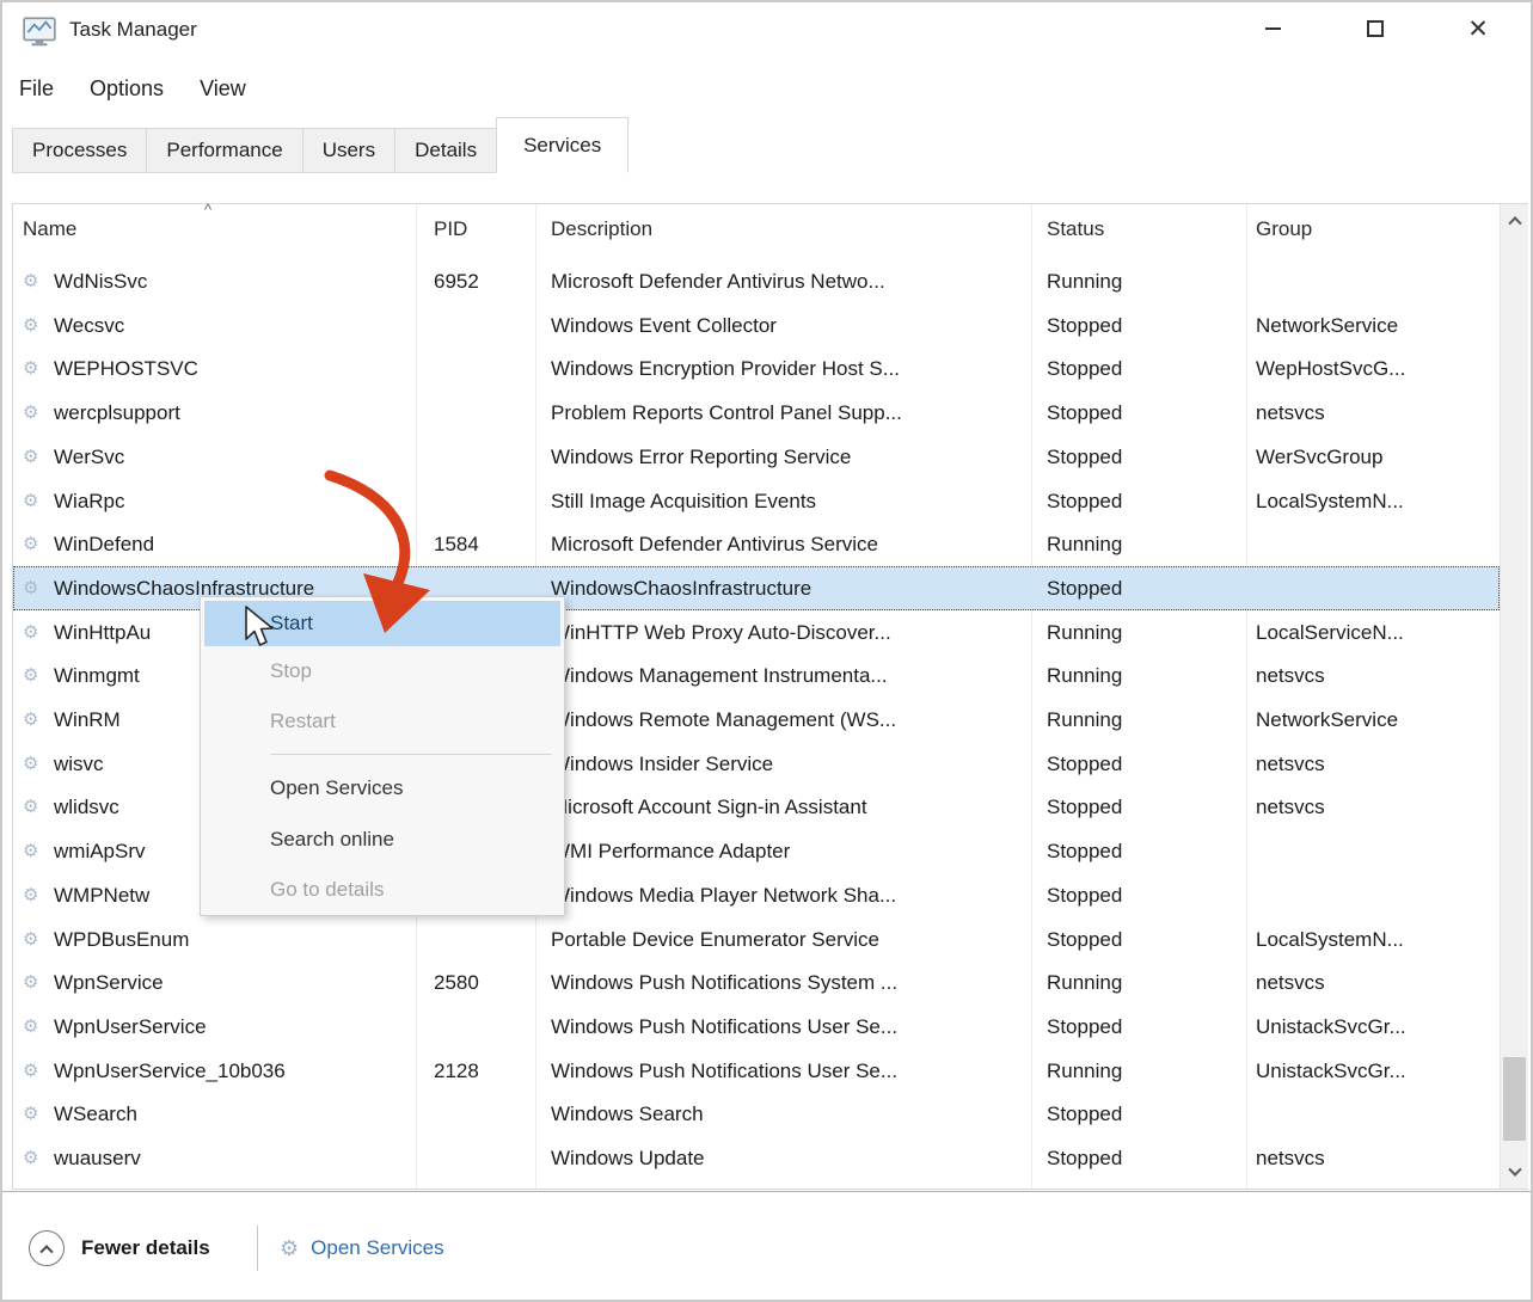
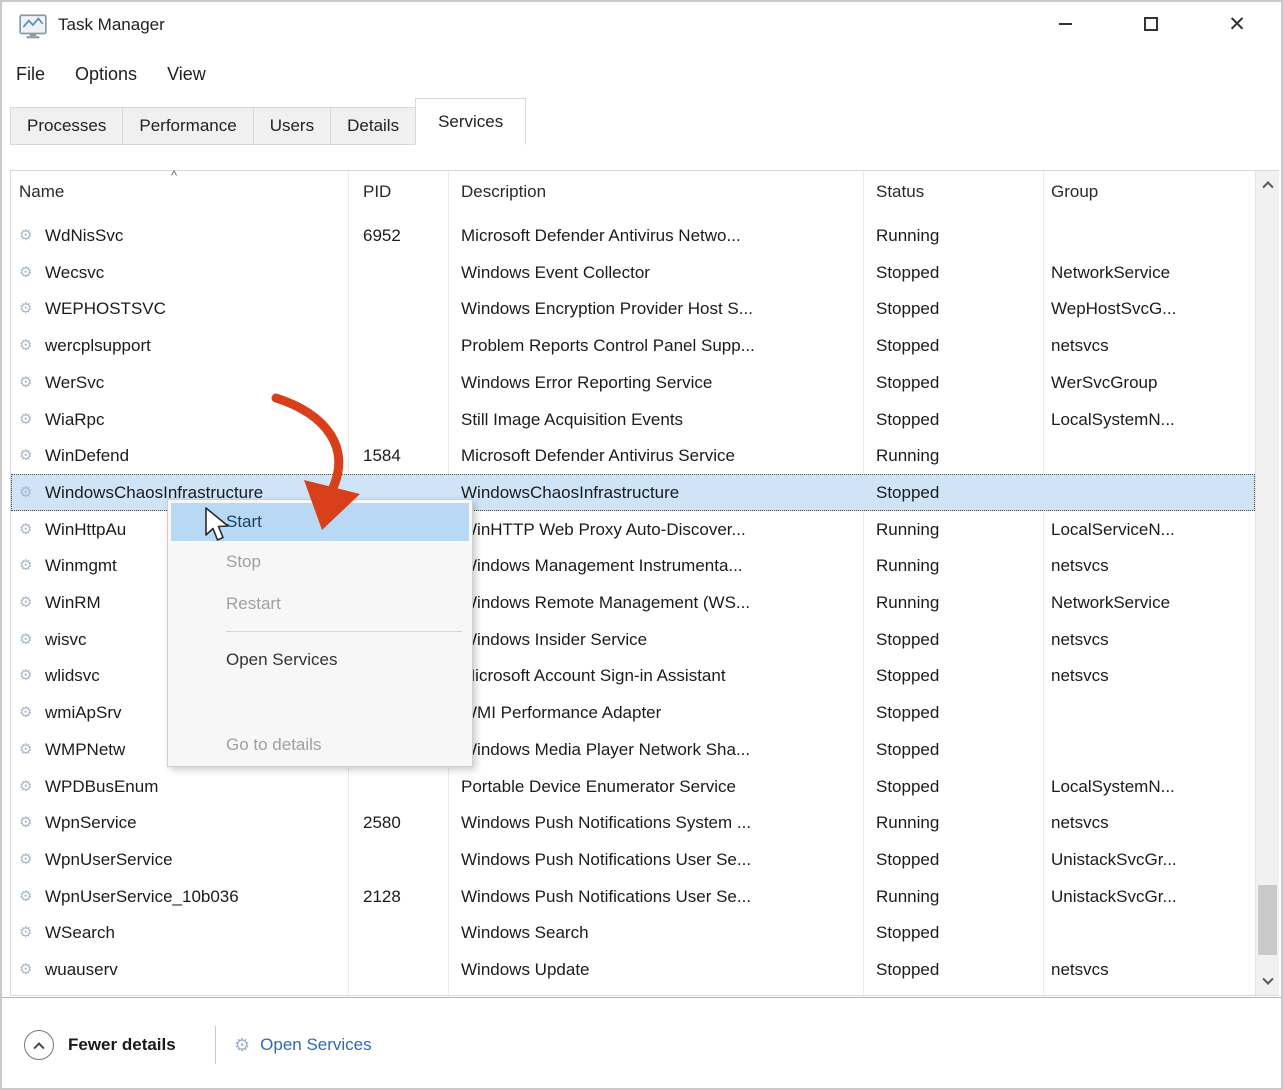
  Task Manager
  ✕
  File
  Options
  View
  Processes
  Performance
  Users
  Details
  Services
  ^
  Name
  PID
  Description
  Status
  Group
  ⚙
  WdNisSvc
  6952
  Microsoft Defender Antivirus Netwo...
  Running
  ⚙
  Wecsvc
  Windows Event Collector
  Stopped
  NetworkService
  ⚙
  WEPHOSTSVC
  Windows Encryption Provider Host S...
  Stopped
  WepHostSvcG...
  ⚙
  wercplsupport
  Problem Reports Control Panel Supp...
  Stopped
  netsvcs
  ⚙
  WerSvc
  Windows Error Reporting Service
  Stopped
  WerSvcGroup
  ⚙
  WiaRpc
  Still Image Acquisition Events
  Stopped
  LocalSystemN...
  ⚙
  WinDefend
  1584
  Microsoft Defender Antivirus Service
  Running
  ⚙
  WindowsChaosInfrastructure
  WindowsChaosInfrastructure
  Stopped
  ⚙
  WinHttpAu
  inHTTP Web Proxy Auto-Discover...
  Running
  LocalServiceN...
  ⚙
  Winmgmt
  indows Management Instrumenta...
  Running
  netsvcs
  ⚙
  WinRM
  indows Remote Management (WS...
  Running
  NetworkService
  ⚙
  wisvc
  indows Insider Service
  Stopped
  netsvcs
  ⚙
  wlidsvc
  icrosoft Account Sign-in Assistant
  Stopped
  netsvcs
  ⚙
  wmiApSrv
  MI Performance Adapter
  Stopped
  ⚙
  WMPNetw
  indows Media Player Network Sha...
  Stopped
  ⚙
  WPDBusEnum
  Portable Device Enumerator Service
  Stopped
  LocalSystemN...
  ⚙
  WpnService
  2580
  Windows Push Notifications System ...
  Running
  netsvcs
  ⚙
  WpnUserService
  Windows Push Notifications User Se...
  Stopped
  UnistackSvcGr...
  ⚙
  WpnUserService_10b036
  2128
  Windows Push Notifications User Se...
  Running
  UnistackSvcGr...
  ⚙
  WSearch
  Windows Search
  Stopped
  ⚙
  wuauserv
  Windows Update
  Stopped
  netsvcs
  Start
  Stop
  Restart
  Open Services
- Search online
  Go to details
  Fewer details
  ⚙
  Open Services
